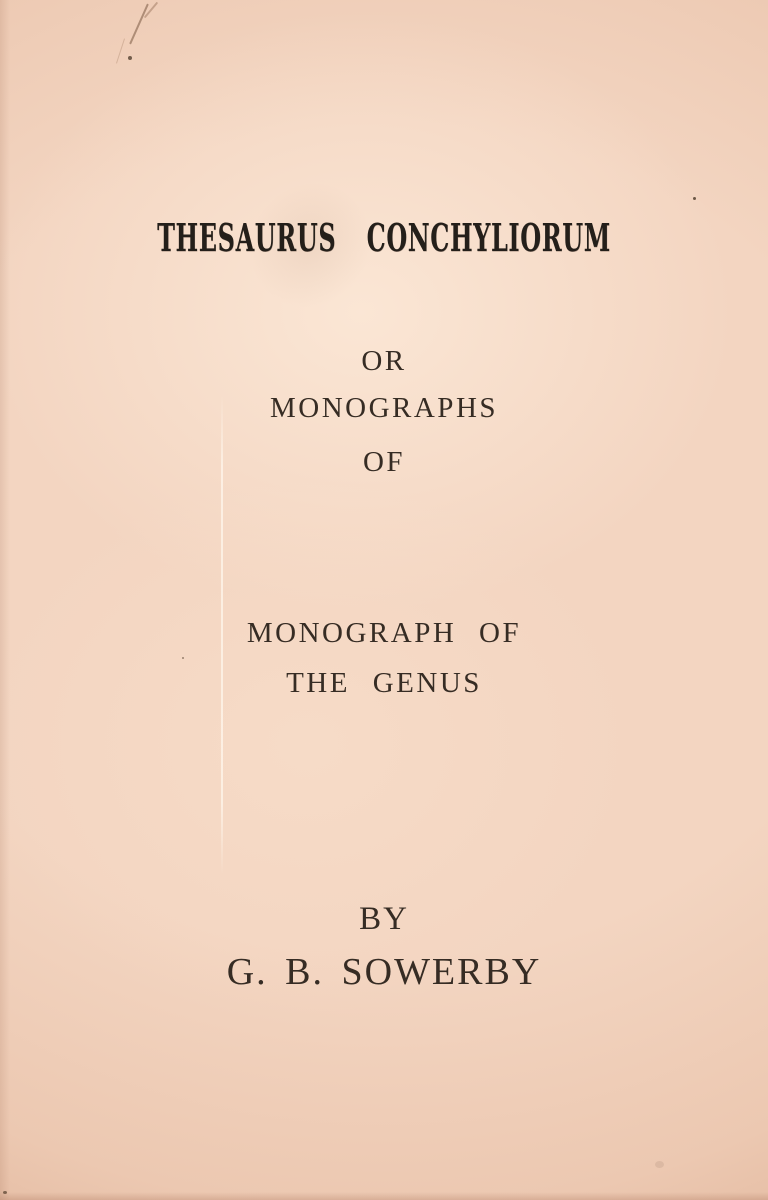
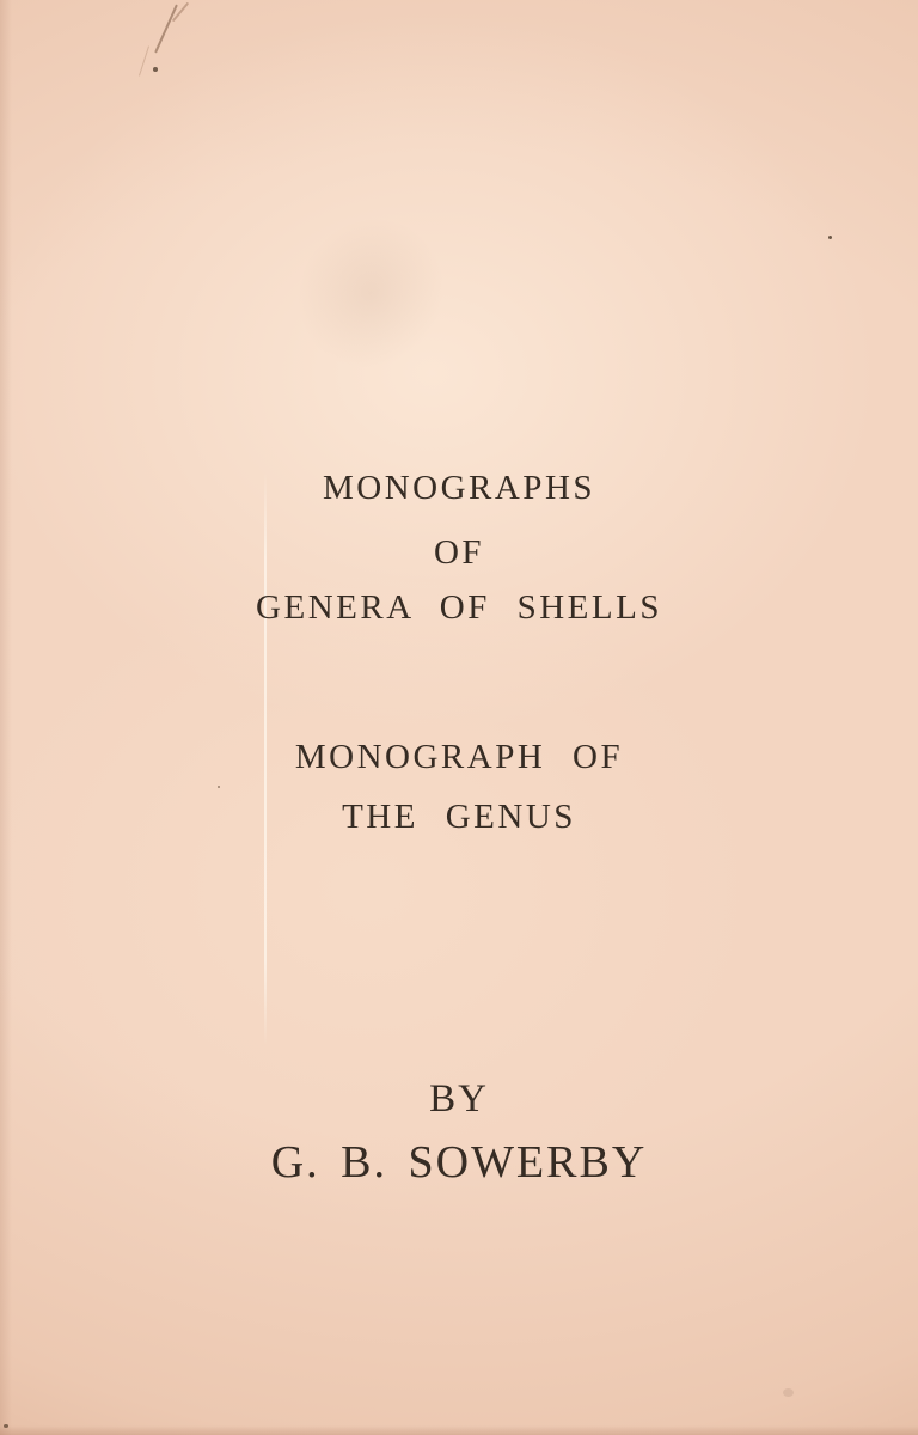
- THESAURUS CONCHYLIORUM
- OR
  MONOGRAPHS
  OF
+ GENERA OF SHELLS
  MONOGRAPH OF
  THE GENUS
  BY
  G. B. SOWERBY
